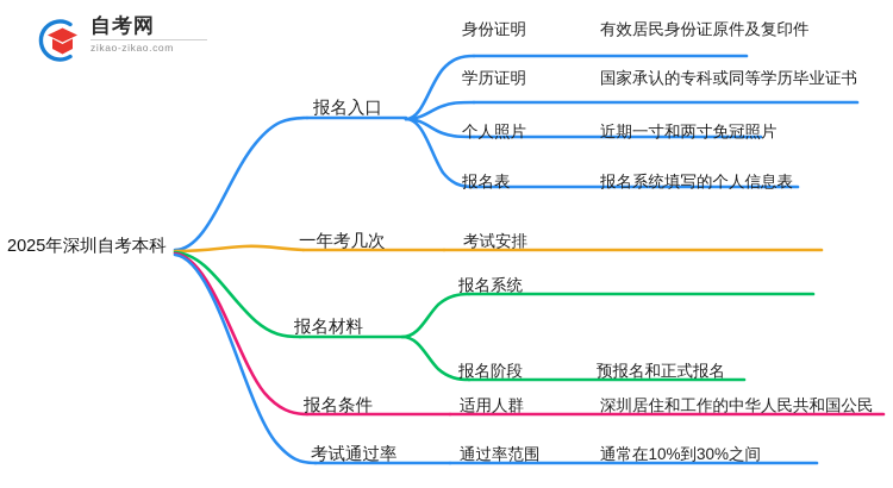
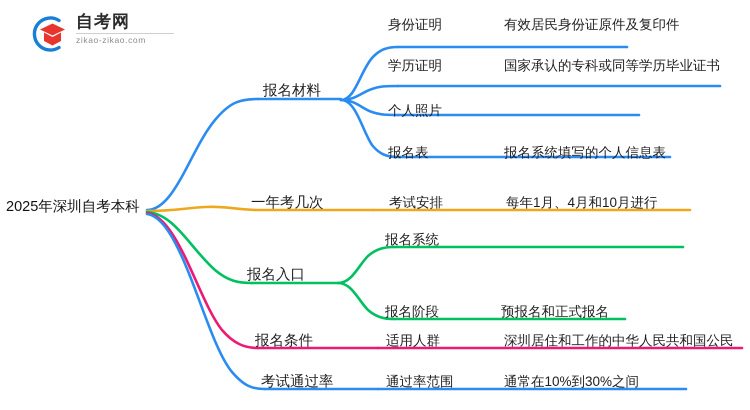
  自考网
  zikao-zikao.com
  2025年深圳自考本科
- 报名入口
+ 报名材料
  身份证明
  有效居民身份证原件及复印件
  学历证明
  国家承认的专科或同等学历毕业证书
  个人照片
- 近期一寸和两寸免冠照片
  报名表
  报名系统填写的个人信息表
  一年考几次
  考试安排
+ 每年1月、4月和10月进行
- 报名材料
+ 报名入口
  报名系统
  报名阶段
  预报名和正式报名
  报名条件
  适用人群
  深圳居住和工作的中华人民共和国公民
  考试通过率
  通过率范围
  通常在10%到30%之间
